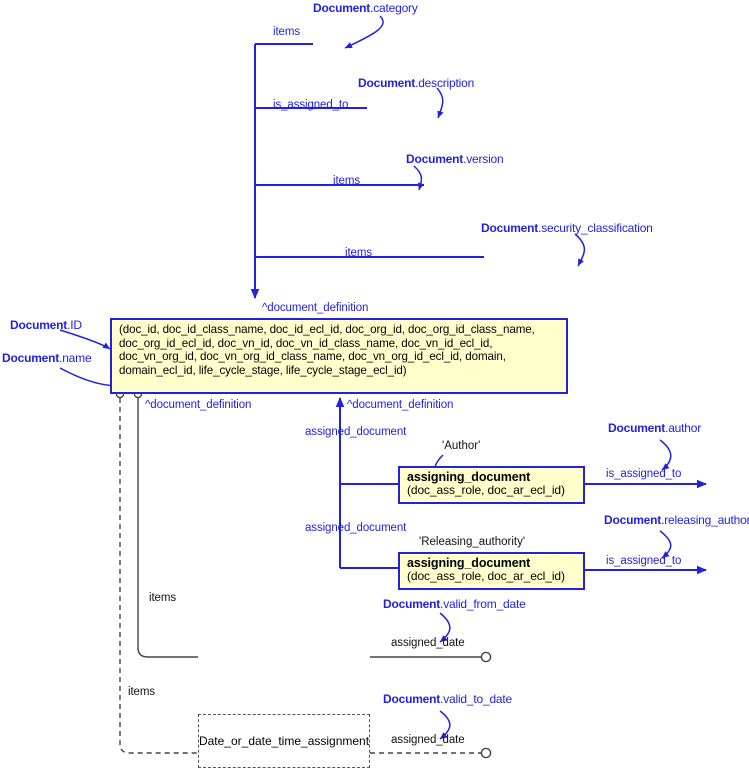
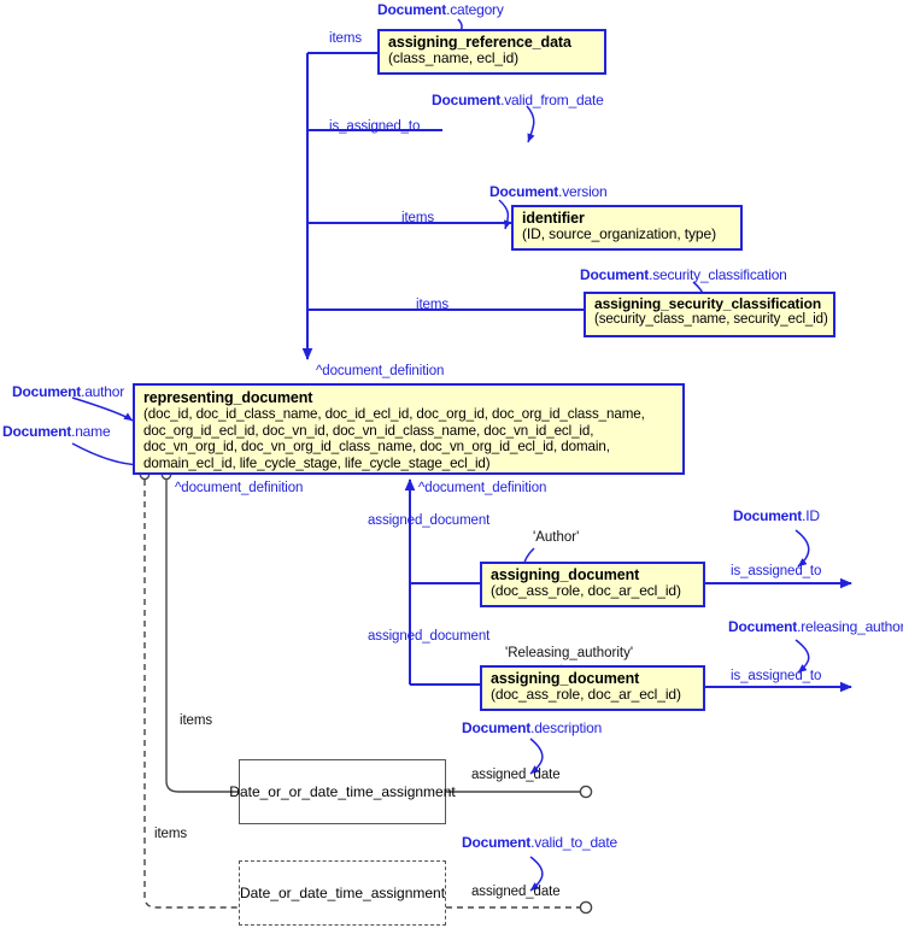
+ assigning_reference_data
+ (class_name, ecl_id)
+ identifier
+ (ID, source_organization, type)
+ assigning_security_classification
+ (security_class_name, security_ecl_id)
+ representing_document
  (doc_id, doc_id_class_name, doc_id_ecl_id, doc_org_id, doc_org_id_class_name, doc_org_id_ecl_id, doc_vn_id, doc_vn_id_class_name, doc_vn_id_ecl_id, doc_vn_org_id, doc_vn_org_id_class_name, doc_vn_org_id_ecl_id, domain, domain_ecl_id, life_cycle_stage, life_cycle_stage_ecl_id)
  assigning_document
  (doc_ass_role, doc_ar_ecl_id)
  assigning_document
  (doc_ass_role, doc_ar_ecl_id)
+ Date_or_or_date_time_assignment
  Date_or_date_time_assignment
  Document.category
- Document.description
+ Document.valid_from_date
  Document.version
  Document.security_classification
- Document.ID
+ Document.author
  Document.name
- Document.author
+ Document.ID
  Document.releasing_autho
- Document.valid_from_date
+ Document.description
  Document.valid_to_date
  items
  is_assigned_to
  items
  items
  ^document_definition
  ^document_definition
  ^document_definition
  assigned_document
  assigned_document
  is_assigned_to
  is_assigned_to
  items
  items
  assigned_date
  assigned_date
  'Author'
  'Releasing_authority'
